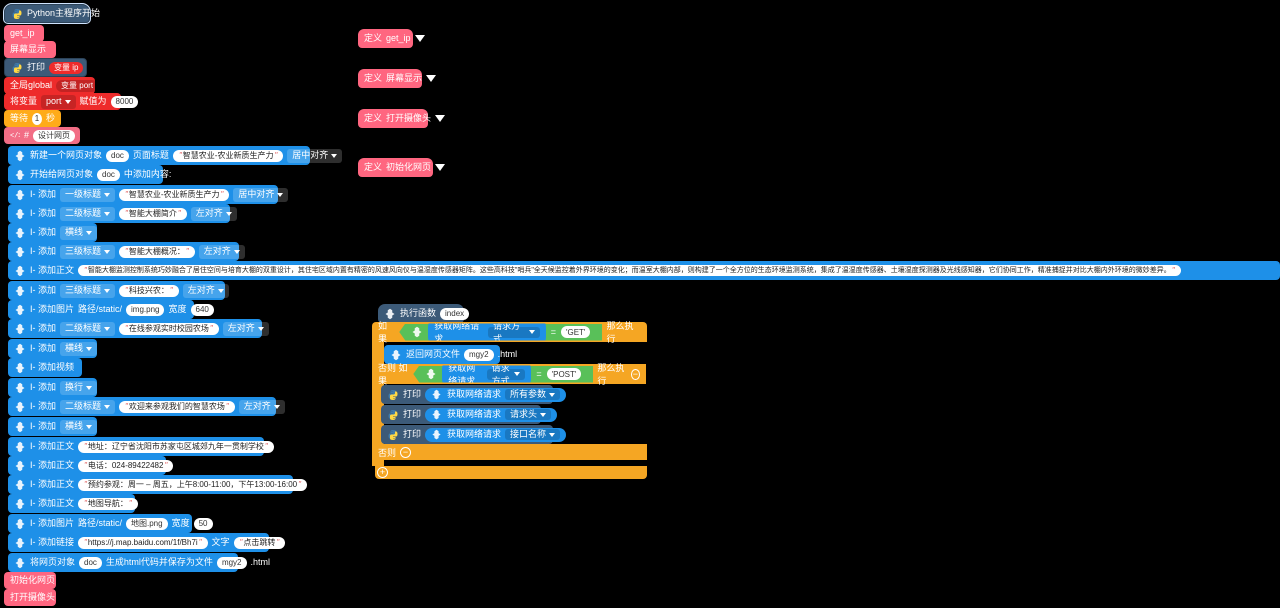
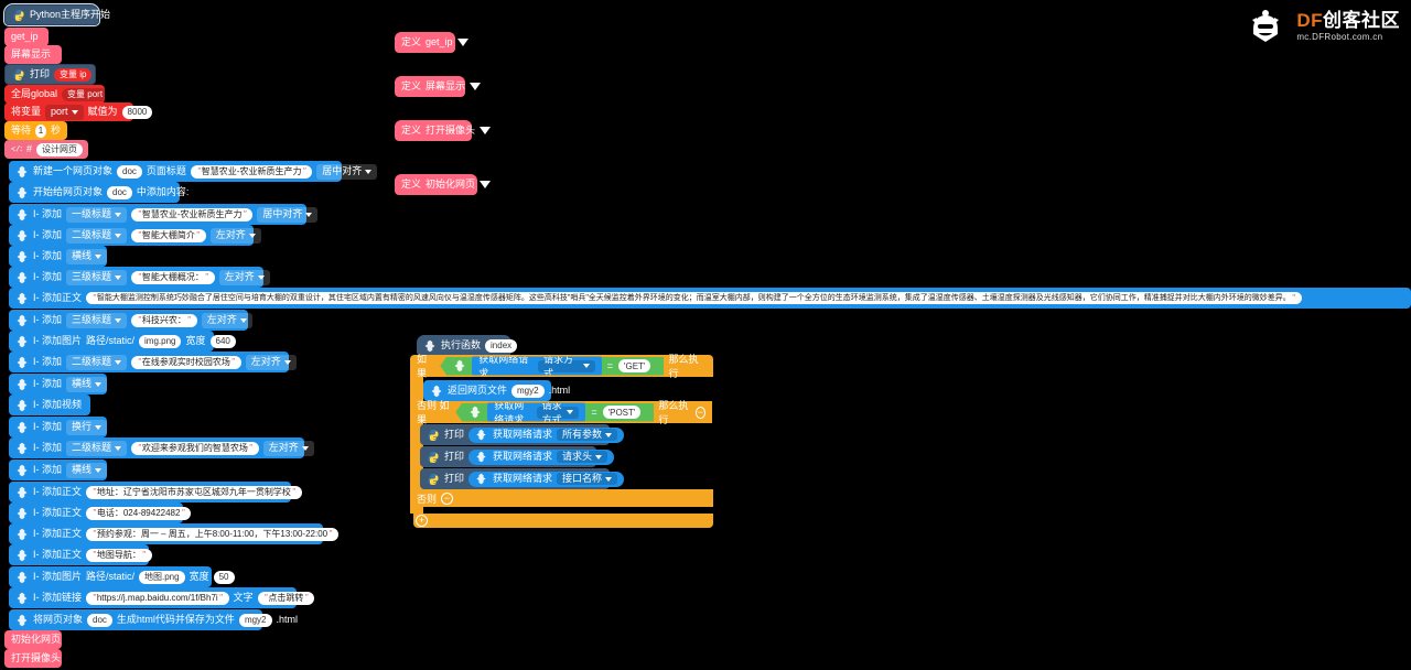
+ DF创客社区
+ mc.DFRobot.com.cn
  Python主程序开始
  get_ip
  屏幕显示
  打印
  变量 ip
  全局global
  变量 port
  将变量
  port
  赋值为
  8000
  等待
  1
  秒
  #
  设计网页
  新建一个网页对象
  doc
  页面标题
  "
  智慧农业-农业新质生产力
  "
  居中对齐
  开始给网页对象
  doc
  中添加内容:
  I- 添加
  一级标题
  "
  智慧农业-农业新质生产力
  "
  居中对齐
  I- 添加
  二级标题
  "
  智能大棚简介
  "
  左对齐
  I- 添加
  横线
  I- 添加
  三级标题
  "
  智能大棚概况：
  "
  左对齐
  I- 添加正文
  "
  "
  I- 添加
  三级标题
  "
  科技兴农：
  "
  左对齐
  I- 添加图片
  路径/static/
  img.png
  宽度
  640
  I- 添加
  二级标题
  "
  在线参观实时校园农场
  "
  左对齐
  I- 添加
  横线
  I- 添加视频
  I- 添加
  换行
  I- 添加
  二级标题
  "
  欢迎来参观我们的智慧农场
  "
  左对齐
  I- 添加
  横线
  I- 添加正文
  "
  地址：辽宁省沈阳市苏家屯区城郊九年一贯制学校
  "
  I- 添加正文
  "
  电话：024-89422482
  "
  I- 添加正文
  "
- 预约参观：周一 – 周五，上午8:00-11:00，下午13:00-16:00
+ 预约参观：周一 – 周五，上午8:00-11:00，下午13:00-22:00
  "
  I- 添加正文
  "
  地图导航：
  "
  I- 添加图片
  路径/static/
  地图.png
  宽度
  50
  I- 添加链接
  "
  https://j.map.baidu.com/1f/Bh7i
  "
  文字
  "
  点击跳转
  "
  将网页对象
  doc
  生成html代码并保存为文件
  mgy2
  .html
  初始化网页
  打开摄像头
  定义
  get_ip
  定义
  屏幕显示
  定义
  打开摄像头
  定义
  初始化网页
  执行函数
  index
  如果
  获取网络请求
  请求方式
  =
  'GET'
  那么执行
  返回网页文件
  mgy2
  .html
  否则 如果
  获取网络请求
  请求方式
  =
  'POST'
  那么执行
  −
  打印
  获取网络请求
  所有参数
  打印
  获取网络请求
  请求头
  打印
  获取网络请求
  接口名称
  否则
  −
  +
